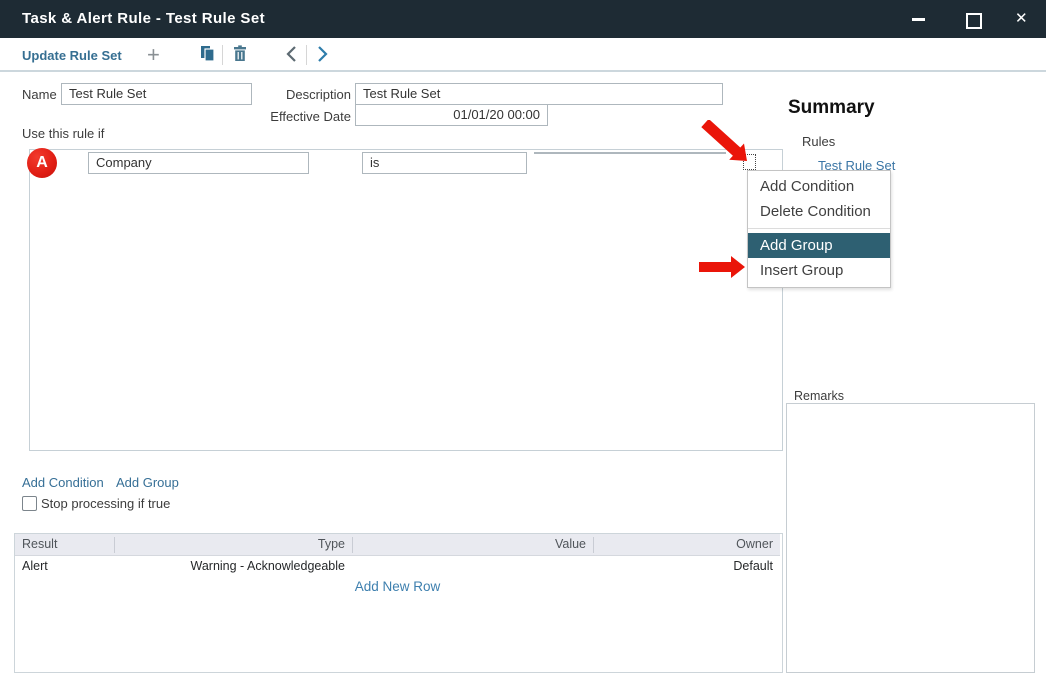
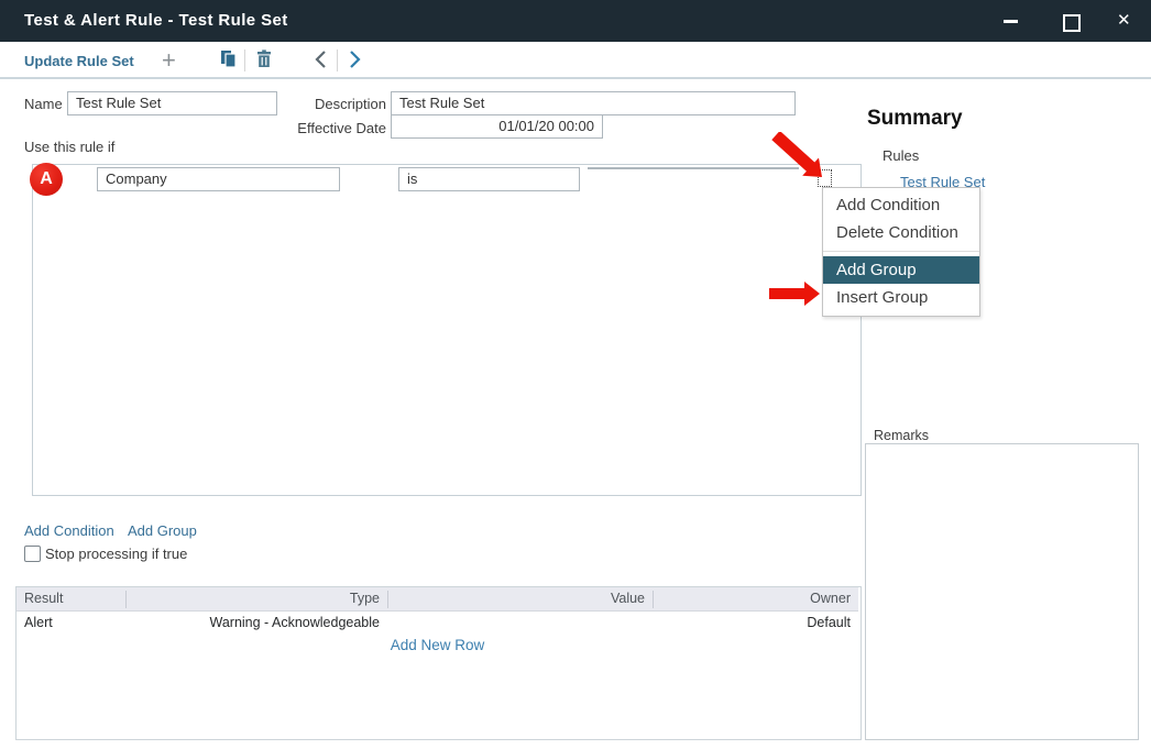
- Task & Alert Rule - Test Rule Set
+ Test & Alert Rule - Test Rule Set
  ✕
  Update Rule Set
  +
  Name
  Test Rule Set
  Description
  Test Rule Set
  Effective Date
  01/01/20 00:00
  Use this rule if
  A
  Company
  is
  Add Condition
  Delete Condition
  Add Group
  Insert Group
  Summary
  Rules
  Test Rule Set
  Remarks
  Add Condition
  Add Group
  Stop processing if true
  Result
  Type
  Value
  Owner
  Alert
  Warning - Acknowledgeable
  Default
  Add New Row
